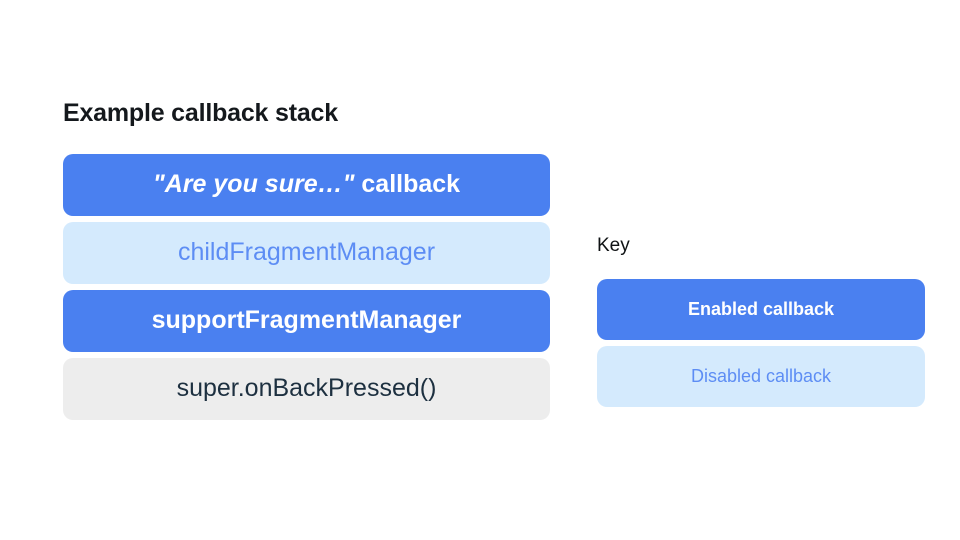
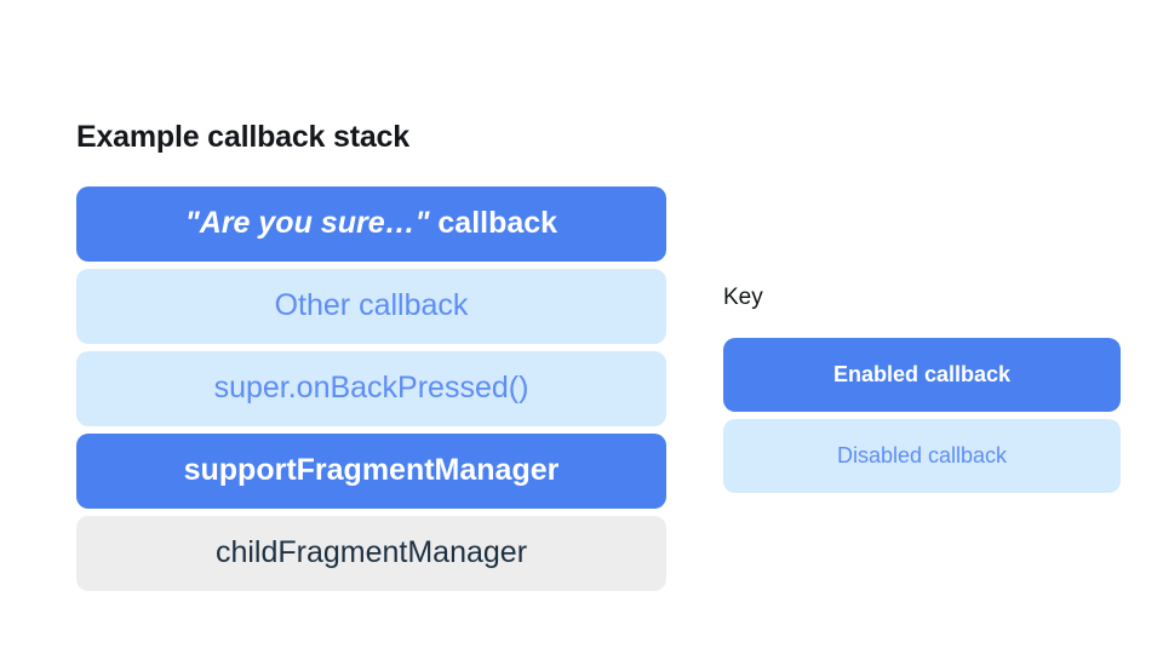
  Example callback stack
  "Are you sure…" callback
+ Other callback
- childFragmentManager
+ super.onBackPressed()
  supportFragmentManager
- super.onBackPressed()
+ childFragmentManager
  Key
  Enabled callback
  Disabled callback
